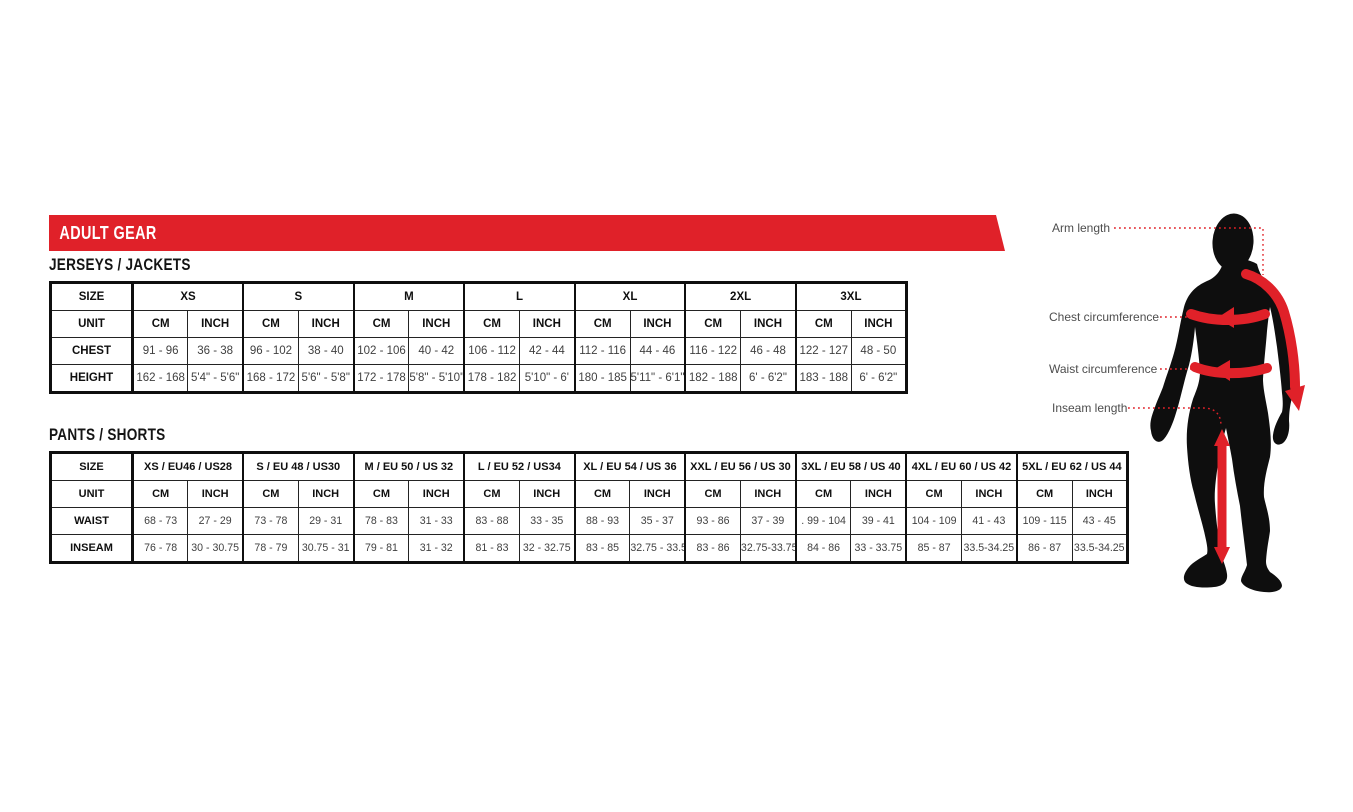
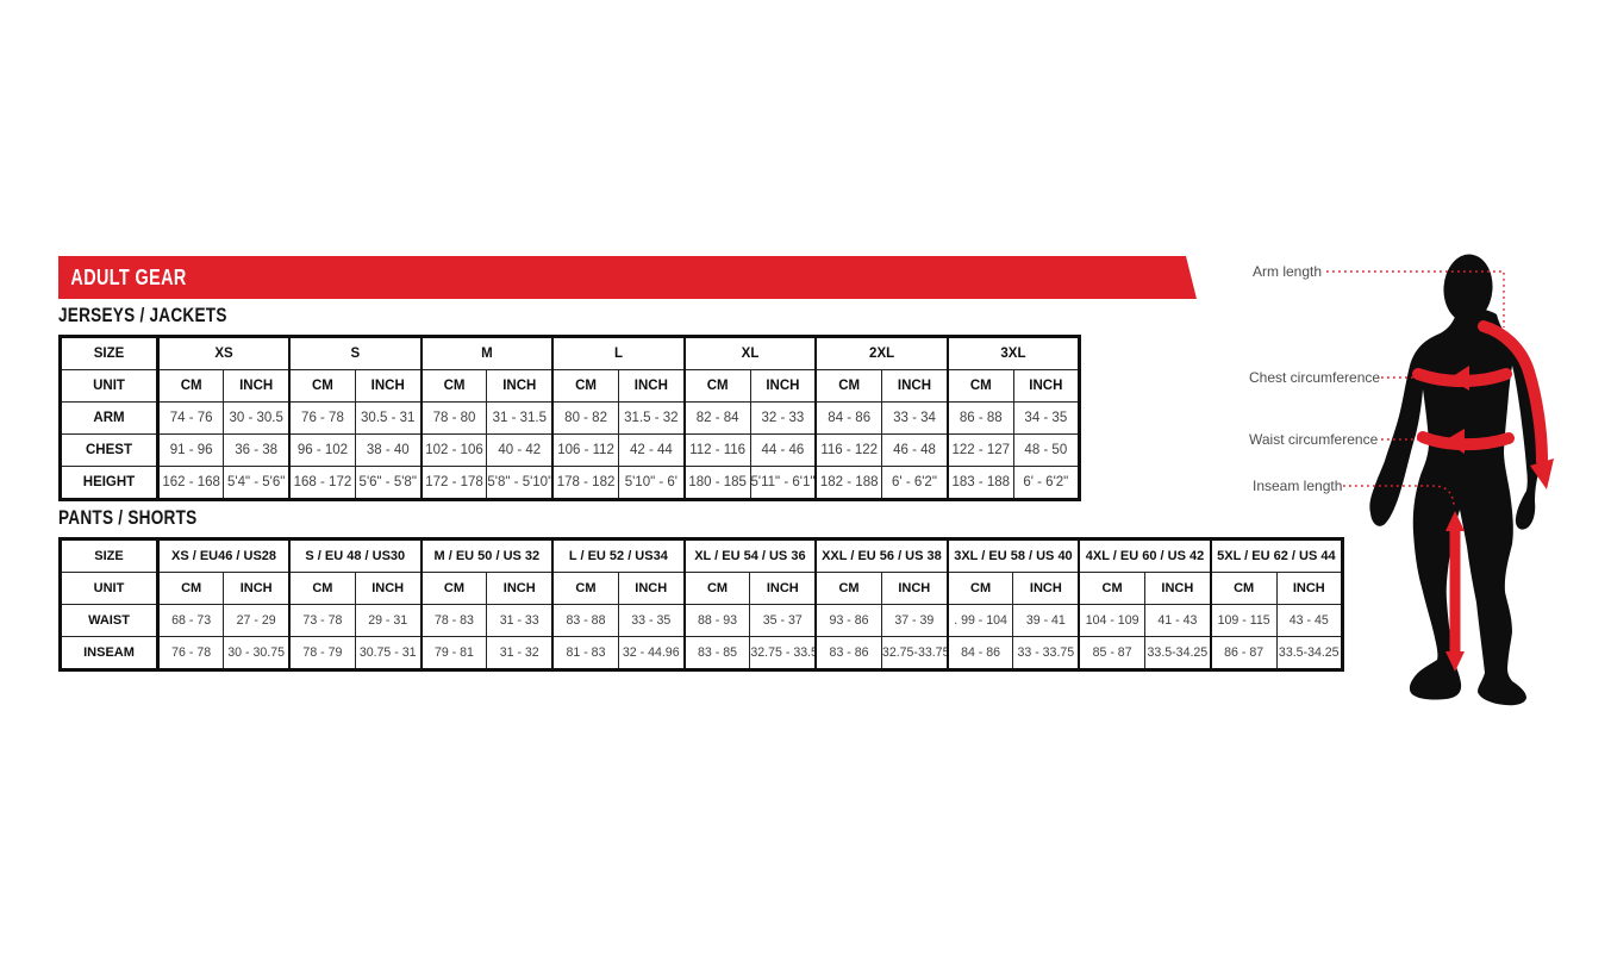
  ADULT GEAR
  JERSEYS / JACKETS
  SIZE	XS	S	M	L	XL	2XL	3XL
  UNIT	CM	INCH	CM	INCH	CM	INCH	CM	INCH	CM	INCH	CM	INCH	CM	INCH
+ ARM	74 - 76	30 - 30.5	76 - 78	30.5 - 31	78 - 80	31 - 31.5	80 - 82	31.5 - 32	82 - 84	32 - 33	84 - 86	33 - 34	86 - 88	34 - 35
  CHEST	91 - 96	36 - 38	96 - 102	38 - 40	102 - 106	40 - 42	106 - 112	42 - 44	112 - 116	44 - 46	116 - 122	46 - 48	122 - 127	48 - 50
  HEIGHT	162 - 168	5'4" - 5'6"	168 - 172	5'6" - 5'8"	172 - 178	5'8" - 5'10"	178 - 182	5'10" - 6'	180 - 185	5'11" - 6'1"	182 - 188	6' - 6'2"	183 - 188	6' - 6'2"
  PANTS / SHORTS
- SIZE	XS / EU46 / US28	S / EU 48 / US30	M / EU 50 / US 32	L / EU 52 / US34	XL / EU 54 / US 36	XXL / EU 56 / US 30	3XL / EU 58 / US 40	4XL / EU 60 / US 42	5XL / EU 62 / US 44
+ SIZE	XS / EU46 / US28	S / EU 48 / US30	M / EU 50 / US 32	L / EU 52 / US34	XL / EU 54 / US 36	XXL / EU 56 / US 38	3XL / EU 58 / US 40	4XL / EU 60 / US 42	5XL / EU 62 / US 44
  UNIT	CM	INCH	CM	INCH	CM	INCH	CM	INCH	CM	INCH	CM	INCH	CM	INCH	CM	INCH	CM	INCH
  WAIST	68 - 73	27 - 29	73 - 78	29 - 31	78 - 83	31 - 33	83 - 88	33 - 35	88 - 93	35 - 37	93 - 86	37 - 39	. 99 - 104	39 - 41	104 - 109	41 - 43	109 - 115	43 - 45
- INSEAM	76 - 78	30 - 30.75	78 - 79	30.75 - 31	79 - 81	31 - 32	81 - 83	32 - 32.75	83 - 85	32.75 - 33.5	83 - 86	32.75-33.75	84 - 86	33 - 33.75	85 - 87	33.5-34.25	86 - 87	33.5-34.25
+ INSEAM	76 - 78	30 - 30.75	78 - 79	30.75 - 31	79 - 81	31 - 32	81 - 83	32 - 44.96	83 - 85	32.75 - 33.5	83 - 86	32.75-33.75	84 - 86	33 - 33.75	85 - 87	33.5-34.25	86 - 87	33.5-34.25
  Arm length
  Chest circumference
  Waist circumference
  Inseam length
